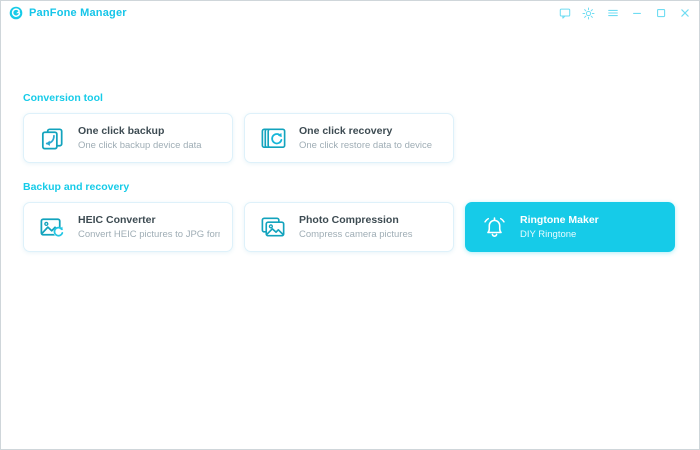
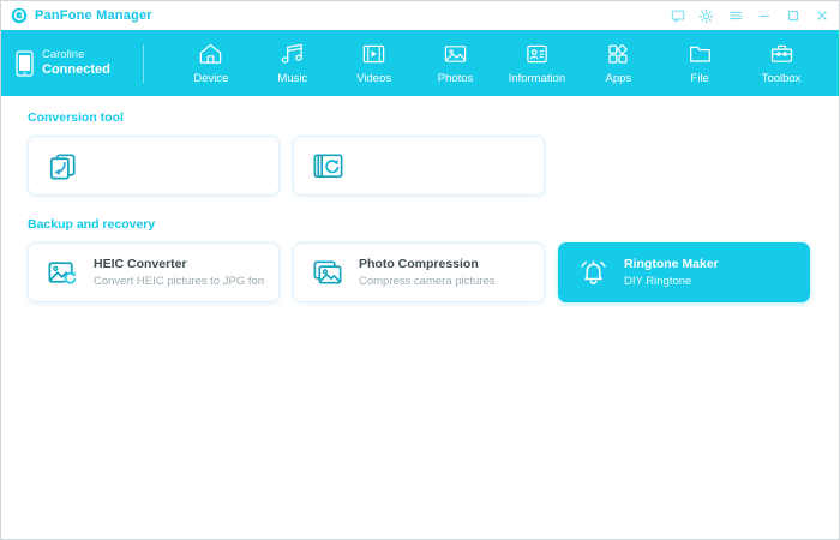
  PanFone Manager
+ Caroline
+ Connected
+ Device
+ Music
+ Videos
+ Photos
+ Information
+ Apps
+ File
+ Toolbox
  Conversion tool
- One click backup
- One click backup device data
- One click recovery
- One click restore data to device
  Backup and recovery
  HEIC Converter
  Convert HEIC pictures to JPG for
  Photo Compression
  Compress camera pictures
  Ringtone Maker
  DIY Ringtone
